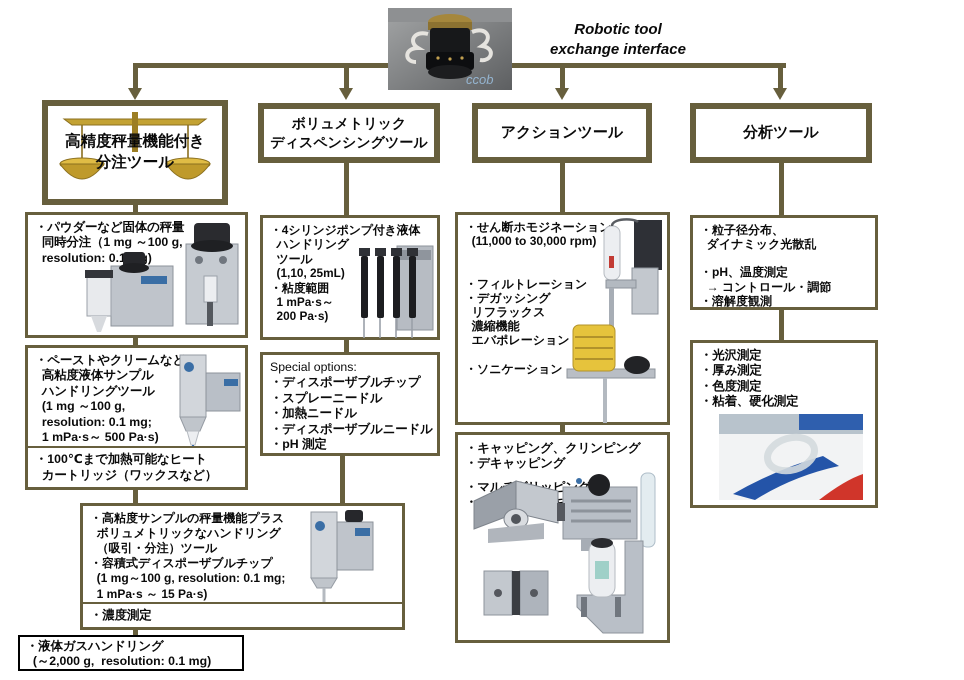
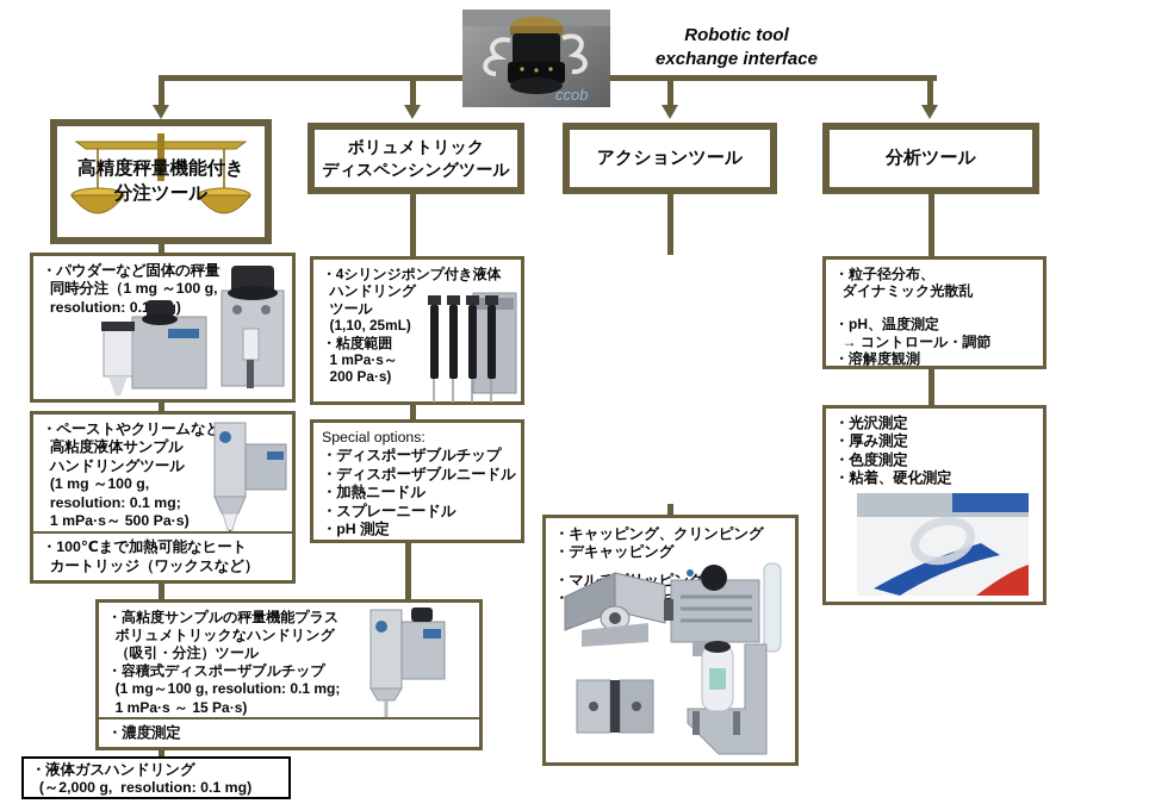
  ccob
  Robotic tool
  exchange interface
  高精度秤量機能付き
  分注ツール
  ボリュメトリック
  ディスペンシングツール
  アクションツール
  分析ツール
  ・パウダーなど固体の秤量
  同時分注（1 mg ～100 g,
  resolution: 0.1)
  ・ペーストやクリームなど
  高粘度液体サンプル
  ハンドリングツール
  (1 mg ～100 g,
  resolution: 0.1 mg;
  1 mPa·s～ 500 Pa·s)
  ・100℃まで加熱可能なヒート
  カートリッジ（ワックスなど）
  ・高粘度サンプルの秤量機能プラス
  ボリュメトリックなハンドリング
  （吸引・分注）ツール
  ・容積式ディスポーザブルチップ
  (1 mg～100 g, resolution: 0.1 mg;
  1 mPa·s ～ 15 Pa·s)
  ・濃度測定
  ・液体ガスハンドリング
  (～2,000 g, resolution: 0.1 mg)
  ・4シリンジポンプ付き液体
  ハンドリング
  ツール
  (1,10, 25mL)
  ・粘度範囲
  1 mPa·s～
  200 Pa·s)
  Special options:
  ・ディスポーザブルチップ
- ・スプレーニードル
+ ・ディスポーザブルニードル
  ・加熱ニードル
- ・ディスポーザブルニードル
+ ・スプレーニードル
  ・pH 測定
- ・せん断ホモジネーション
- (11,000 to 30,000 rpm)
- ・フィルトレーション
- ・デガッシング
- リフラックス
- 濃縮機能
- エバポレーション
- ・ソニケーション
  ・キャッピング、クリンピング
  ・デキャッピング
  ・粒子径分布、
  ダイナミック光散乱
  ・pH、温度測定
  → コントロール・調節
  ・溶解度観測
  ・光沢測定
  ・厚み測定
  ・色度測定
  ・粘着、硬化測定
